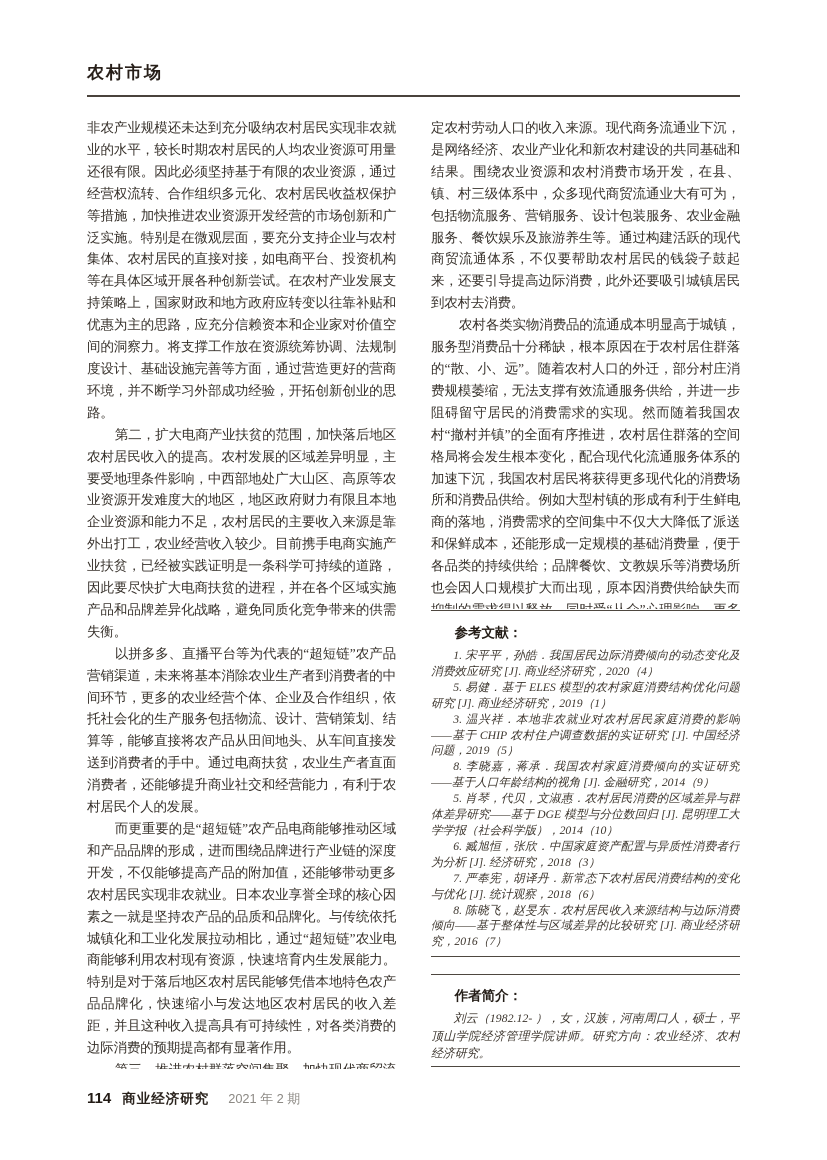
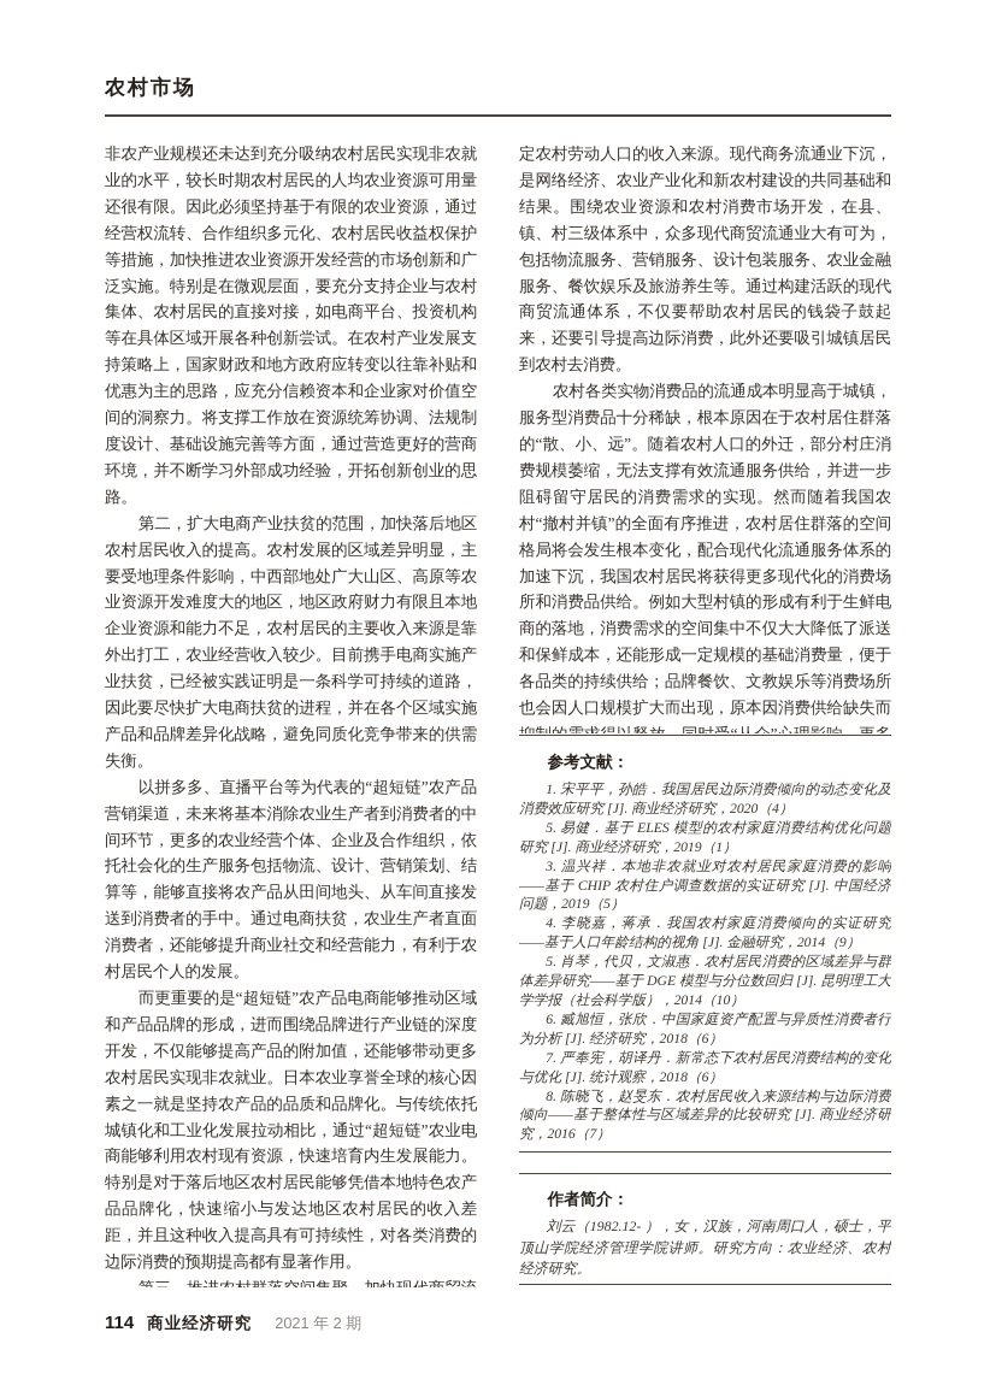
  农村市场
  非农产业规模还未达到充分吸纳农村居民实现非农就业的水平，较长时期农村居民的人均农业资源可用量还很有限。因此必须坚持基于有限的农业资源，通过经营权流转、合作组织多元化、农村居民收益权保护等措施，加快推进农业资源开发经营的市场创新和广泛实施。特别是在微观层面，要充分支持企业与农村集体、农村居民的直接对接，如电商平台、投资机构等在具体区域开展各种创新尝试。在农村产业发展支持策略上，国家财政和地方政府应转变以往靠补贴和优惠为主的思路，应充分信赖资本和企业家对价值空间的洞察力。将支撑工作放在资源统筹协调、法规制度设计、基础设施完善等方面，通过营造更好的营商环境，并不断学习外部成功经验，开拓创新创业的思路。
  第二，扩大电商产业扶贫的范围，加快落后地区农村居民收入的提高。农村发展的区域差异明显，主要受地理条件影响，中西部地处广大山区、高原等农业资源开发难度大的地区，地区政府财力有限且本地企业资源和能力不足，农村居民的主要收入来源是靠外出打工，农业经营收入较少。目前携手电商实施产业扶贫，已经被实践证明是一条科学可持续的道路，因此要尽快扩大电商扶贫的进程，并在各个区域实施产品和品牌差异化战略，避免同质化竞争带来的供需失衡。
  以拼多多、直播平台等为代表的“超短链”农产品营销渠道，未来将基本消除农业生产者到消费者的中间环节，更多的农业经营个体、企业及合作组织，依托社会化的生产服务包括物流、设计、营销策划、结算等，能够直接将农产品从田间地头、从车间直接发送到消费者的手中。通过电商扶贫，农业生产者直面消费者，还能够提升商业社交和经营能力，有利于农村居民个人的发展。
  而更重要的是“超短链”农产品电商能够推动区域和产品品牌的形成，进而围绕品牌进行产业链的深度开发，不仅能够提高产品的附加值，还能够带动更多农村居民实现非农就业。日本农业享誉全球的核心因素之一就是坚持农产品的品质和品牌化。与传统依托城镇化和工业化发展拉动相比，通过“超短链”农业电商能够利用农村现有资源，快速培育内生发展能力。特别是对于落后地区农村居民能够凭借本地特色农产品品牌化，快速缩小与发达地区农村居民的收入差距，并且这种收入提高具有可持续性，对各类消费的边际消费的预期提高都有显著作用。
  定农村劳动人口的收入来源。现代商务流通业下沉，是网络经济、农业产业化和新农村建设的共同基础和结果。围绕农业资源和农村消费市场开发，在县、镇、村三级体系中，众多现代商贸流通业大有可为，包括物流服务、营销服务、设计包装服务、农业金融服务、餐饮娱乐及旅游养生等。通过构建活跃的现代商贸流通体系，不仅要帮助农村居民的钱袋子鼓起来，还要引导提高边际消费，此外还要吸引城镇居民到农村去消费。
  农村各类实物消费品的流通成本明显高于城镇，服务型消费品十分稀缺，根本原因在于农村居住群落的“散、小、远”。随着农村人口的外迁，部分村庄消费规模萎缩，无法支撑有效流通服务供给，并进一步阻碍留守居民的消费需求的实现。然而随着我国农村“撤村并镇”的全面有序推进，农村居住群落的空间格局将会发生根本变化，配合现代化流通服务体系的加速下沉，我国农村居民将获得更多现代化的消费场所和消费品供给。例如大型村镇的形成有利于生鲜电商的落地，消费需求的空间集中不仅大大降低了派送和保鲜成本，还能形成一定规模的基础消费量，便于各品类的持续供给；品牌餐饮、文教娱乐等消费场所也会因人口规模扩大而出现，原本因消费供给缺失而
  参考文献：
  1. 宋平平，孙皓．我国居民边际消费倾向的动态变化及消费效应研究 [J]. 商业经济研究，2020（4）
  5. 易健．基于 ELES 模型的农村家庭消费结构优化问题研究 [J]. 商业经济研究，2019（1）
  3. 温兴祥．本地非农就业对农村居民家庭消费的影响——基于 CHIP 农村住户调查数据的实证研究 [J]. 中国经济问题，2019（5）
- 8. 李晓嘉，蒋承．我国农村家庭消费倾向的实证研究——基于人口年龄结构的视角 [J]. 金融研究，2014（9）
+ 4. 李晓嘉，蒋承．我国农村家庭消费倾向的实证研究——基于人口年龄结构的视角 [J]. 金融研究，2014（9）
  5. 肖琴，代贝，文淑惠．农村居民消费的区域差异与群体差异研究——基于 DGE 模型与分位数回归 [J]. 昆明理工大学学报（社会科学版），2014（10）
- 6. 臧旭恒，张欣．中国家庭资产配置与异质性消费者行为分析 [J]. 经济研究，2018（3）
+ 6. 臧旭恒，张欣．中国家庭资产配置与异质性消费者行为分析 [J]. 经济研究，2018（6）
  7. 严奉宪，胡译丹．新常态下农村居民消费结构的变化与优化 [J]. 统计观察，2018（6）
  8. 陈晓飞，赵旻东．农村居民收入来源结构与边际消费倾向——基于整体性与区域差异的比较研究 [J]. 商业经济研究，2016（7）
  作者简介：
  刘云（1982.12- ），女，汉族，河南周口人，硕士，平顶山学院经济管理学院讲师。研究方向：农业经济、农村经济研究。
  114
  商业经济研究
  2021 年 2 期
